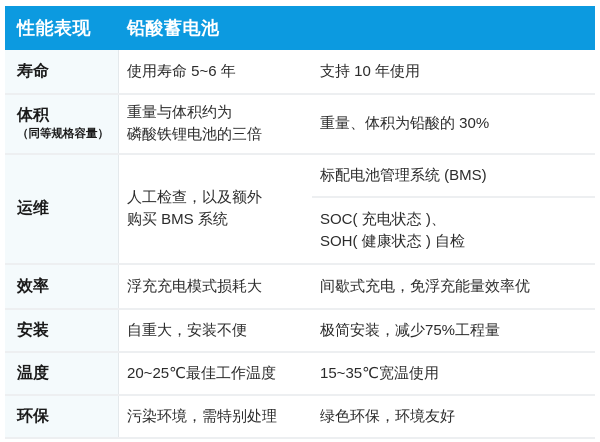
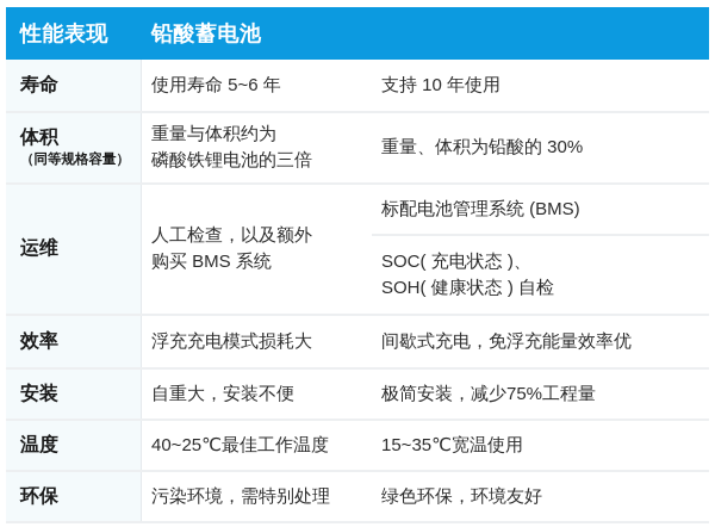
  性能表现
  铅酸蓄电池
  寿命
  使用寿命 5~6 年
  支持 10 年使用
  体积
  （同等规格容量）
  重量与体积约为
  磷酸铁锂电池的三倍
  重量、体积为铅酸的 30%
  运维
  人工检查，以及额外
  购买 BMS 系统
  标配电池管理系统 (BMS)
  SOC( 充电状态 )、
  SOH( 健康状态 ) 自检
  效率
  浮充充电模式损耗大
  间歇式充电，免浮充能量效率优
  安装
  自重大，安装不便
  极简安装，减少75%工程量
  温度
- 20~25℃最佳工作温度
+ 40~25℃最佳工作温度
  15~35℃宽温使用
  环保
  污染环境，需特别处理
  绿色环保，环境友好
